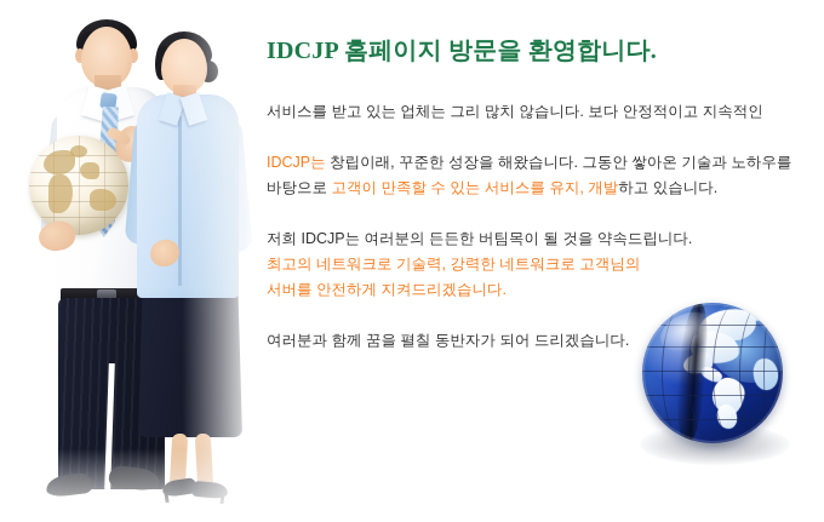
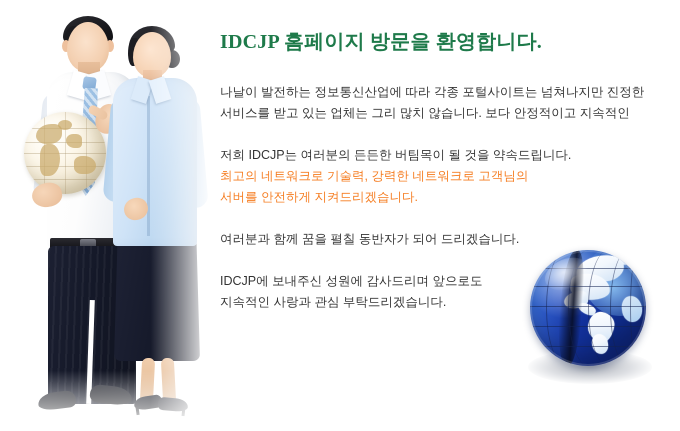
  IDCJP 홈페이지 방문을 환영합니다.
+ 나날이 발전하는 정보통신산업에 따라 각종 포털사이트는 넘쳐나지만 진정한
  서비스를 받고 있는 업체는 그리 많치 않습니다. 보다 안정적이고 지속적인
- IDCJP는 창립이래, 꾸준한 성장을 해왔습니다. 그동안 쌓아온 기술과 노하우를
- 바탕으로 고객이 만족할 수 있는 서비스를 유지, 개발하고 있습니다.
  저희 IDCJP는 여러분의 든든한 버팀목이 될 것을 약속드립니다.
  최고의 네트워크로 기술력, 강력한 네트워크로 고객님의
  서버를 안전하게 지켜드리겠습니다.
  여러분과 함께 꿈을 펼칠 동반자가 되어 드리겠습니다.
+ IDCJP에 보내주신 성원에 감사드리며 앞으로도
+ 지속적인 사랑과 관심 부탁드리겠습니다.
